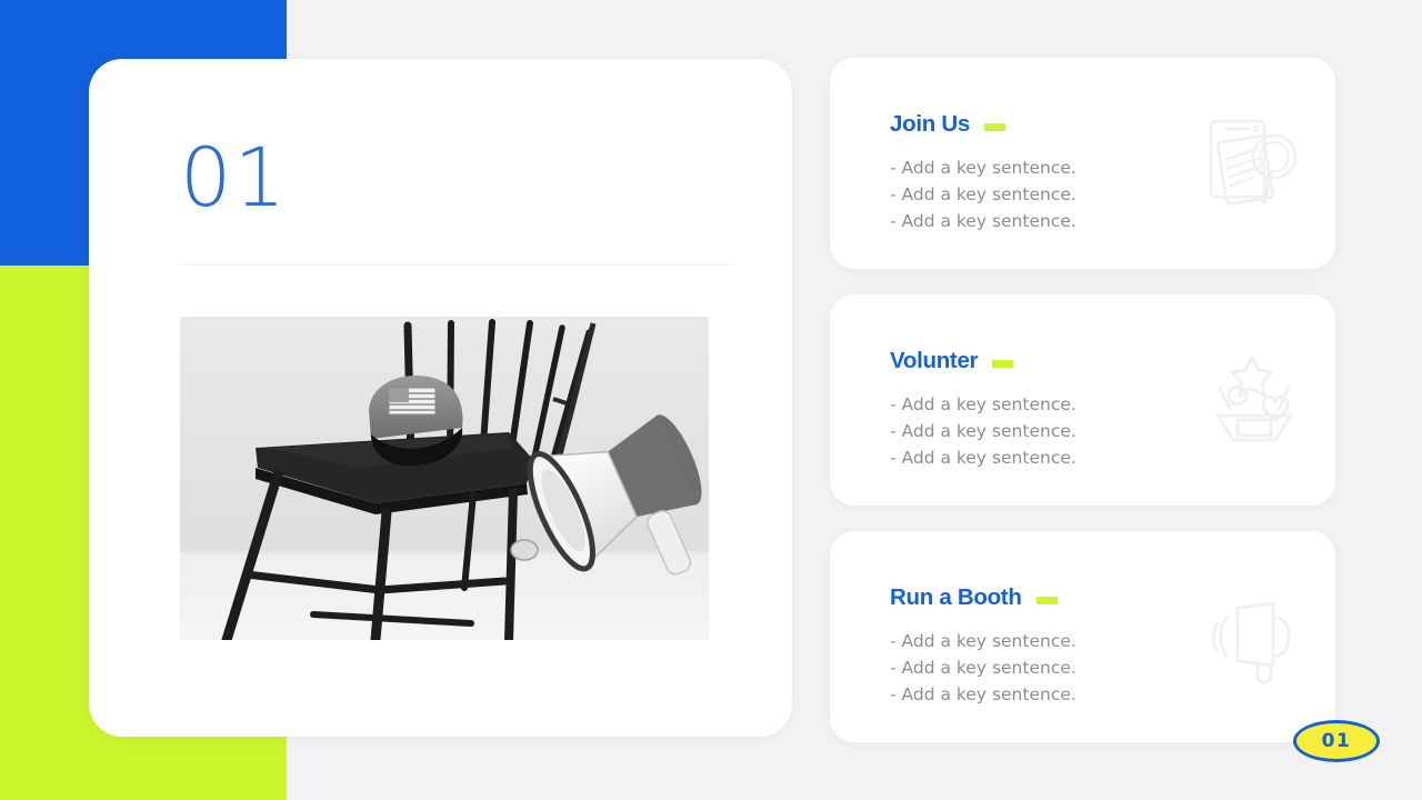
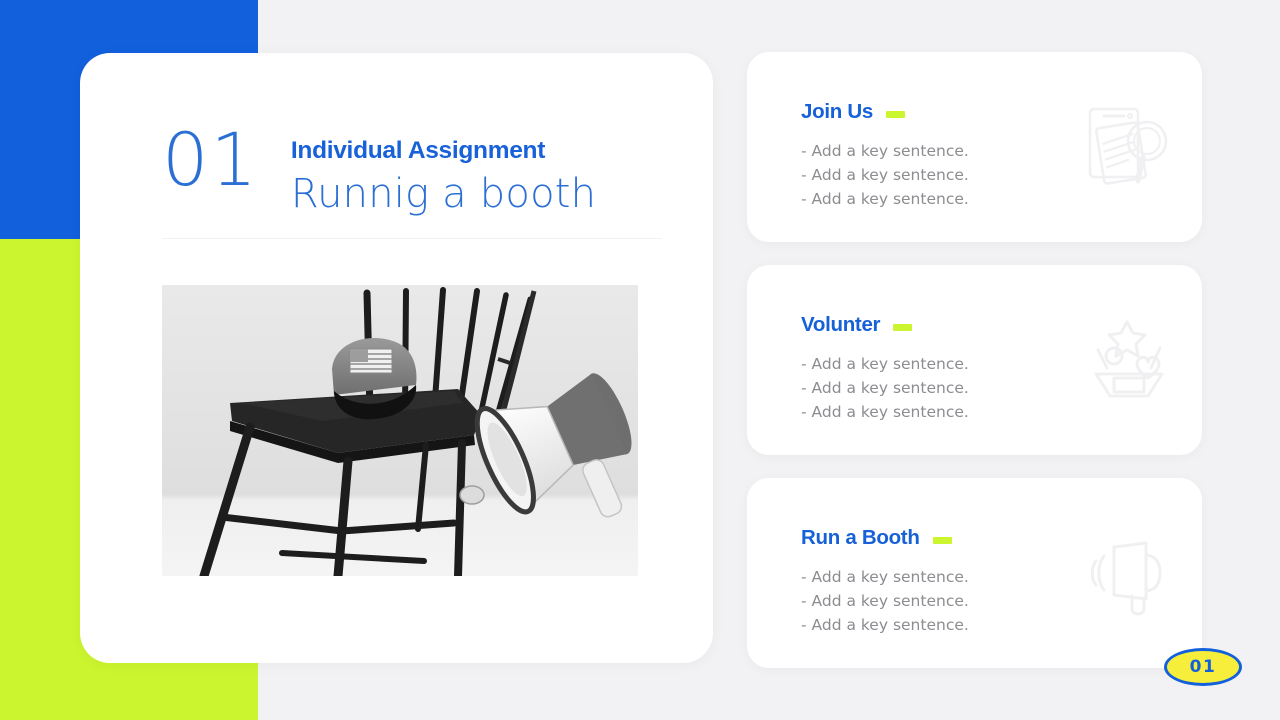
  01
+ Individual Assignment
+ Runnig a booth
  Join Us
  - Add a key sentence.
  - Add a key sentence.
  - Add a key sentence.
  Volunter
  - Add a key sentence.
  - Add a key sentence.
  - Add a key sentence.
  Run a Booth
  - Add a key sentence.
  - Add a key sentence.
  - Add a key sentence.
  01
